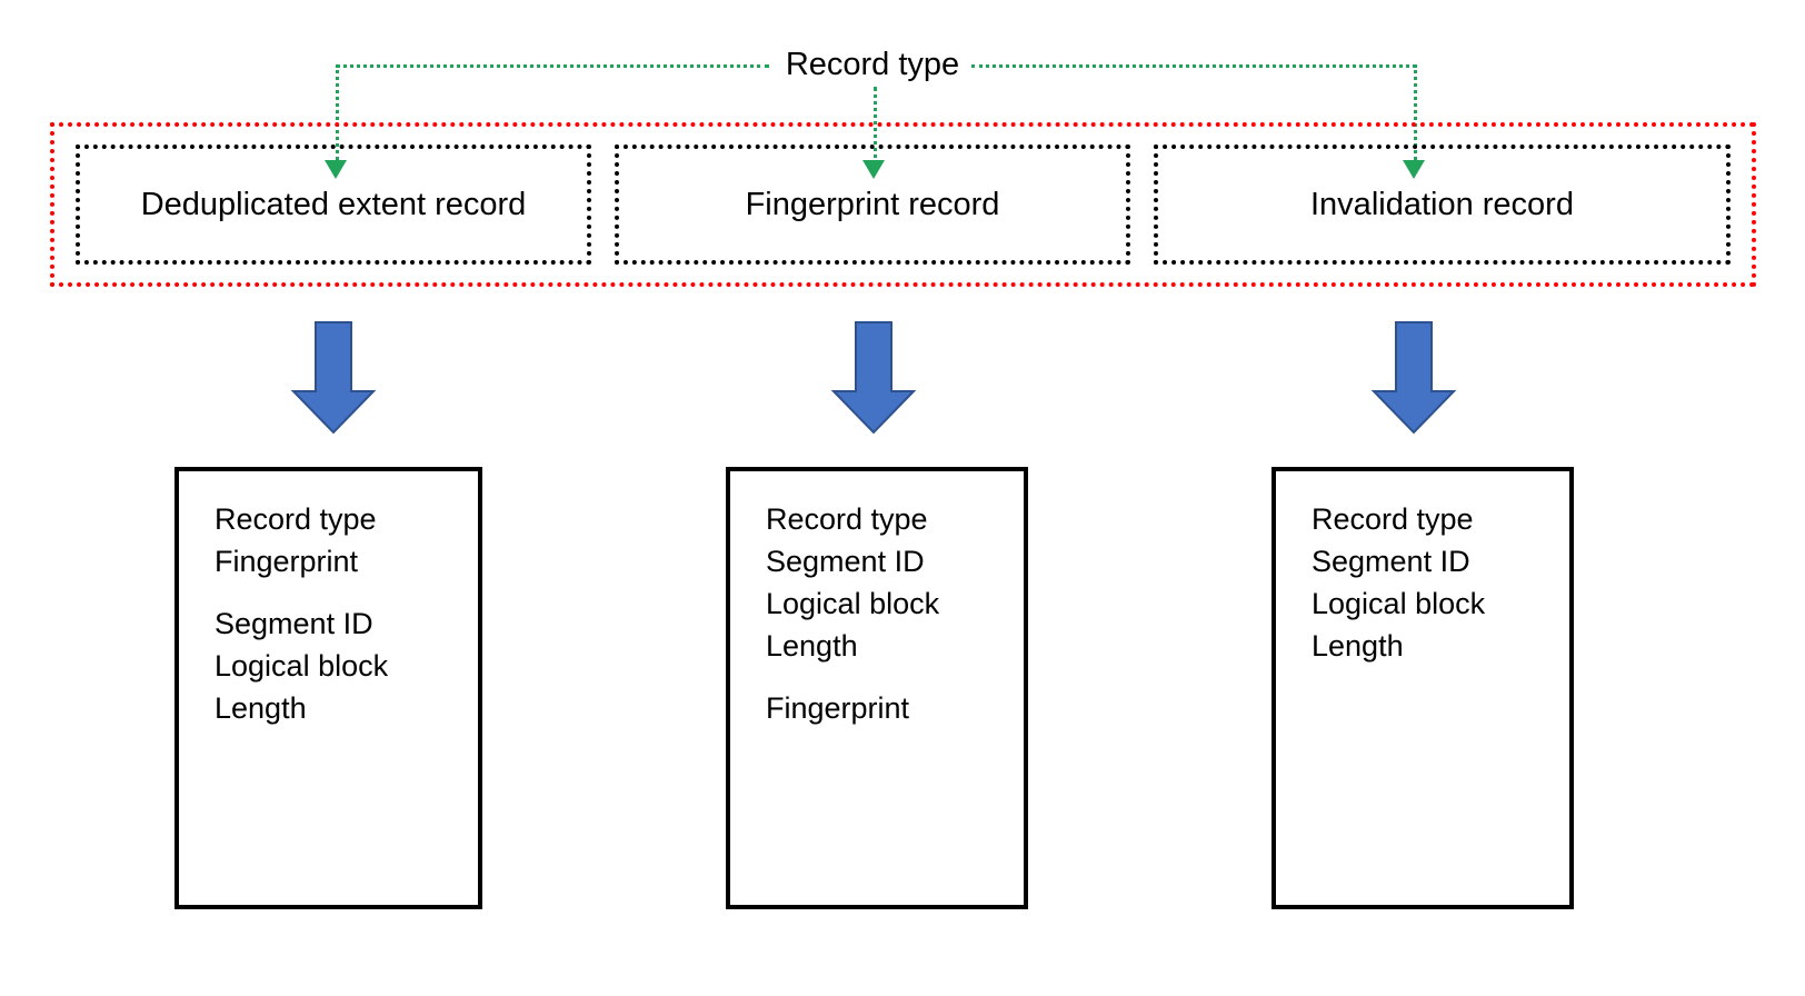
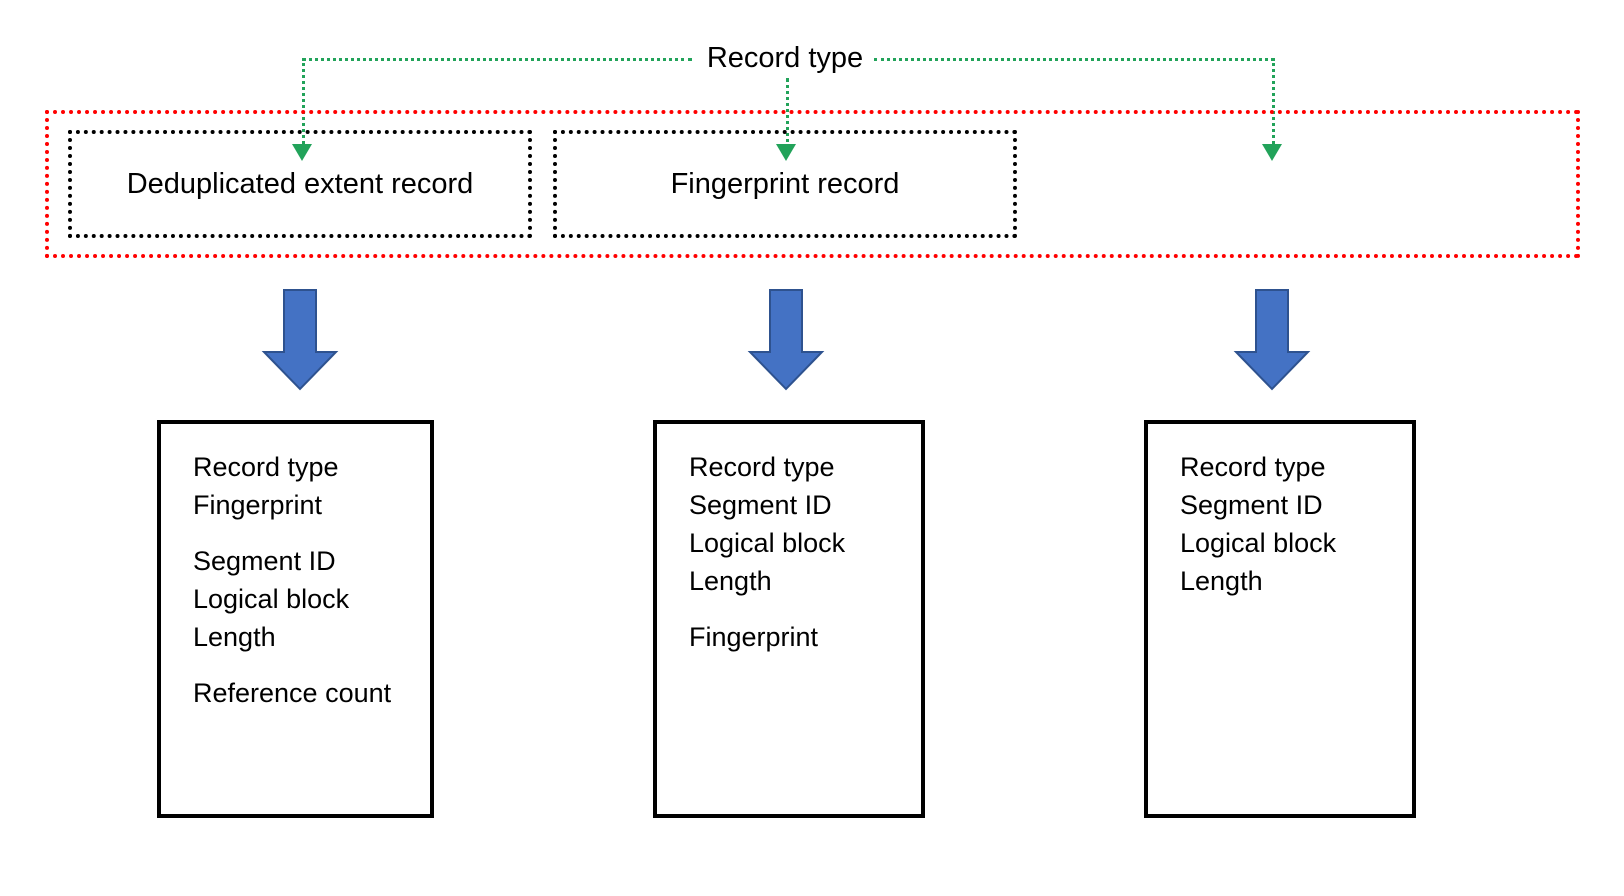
  Record type
  Deduplicated extent record
  Fingerprint record
- Invalidation record
  Record type
  Fingerprint
  Segment ID
  Logical block
  Length
+ Reference count
  Record type
  Segment ID
  Logical block
  Length
  Fingerprint
  Record type
  Segment ID
  Logical block
  Length
